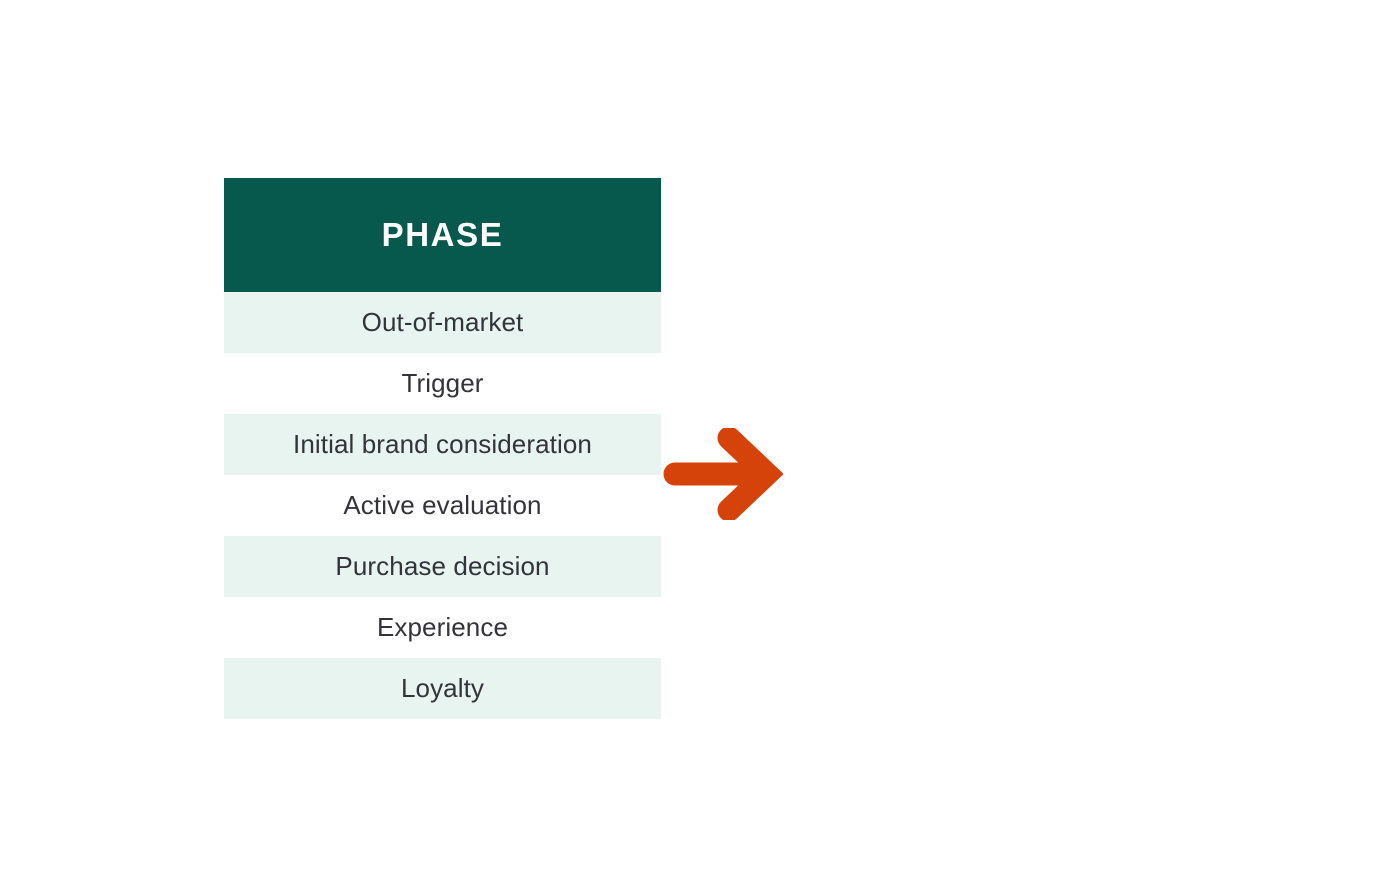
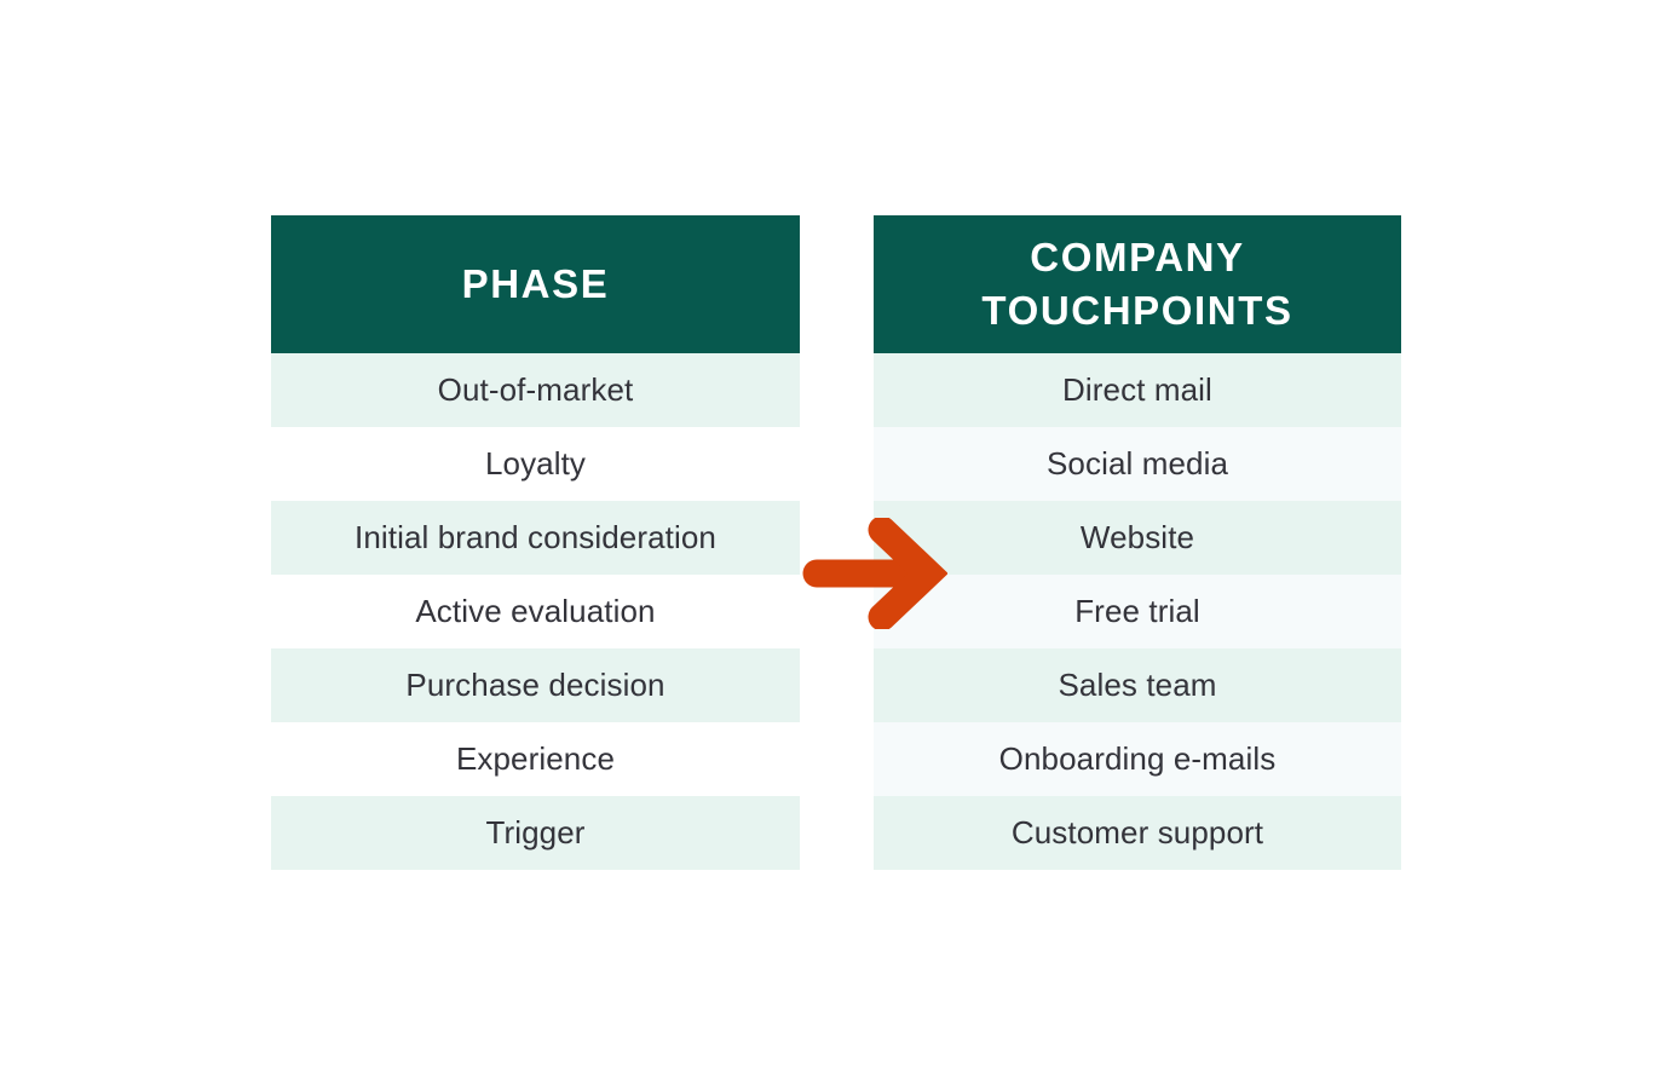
  PHASE
  Out-of-market
- Trigger
+ Loyalty
  Initial brand consideration
  Active evaluation
  Purchase decision
  Experience
- Loyalty
+ Trigger
+ COMPANY
+ TOUCHPOINTS
+ Direct mail
+ Social media
+ Website
+ Free trial
+ Sales team
+ Onboarding e-mails
+ Customer support
